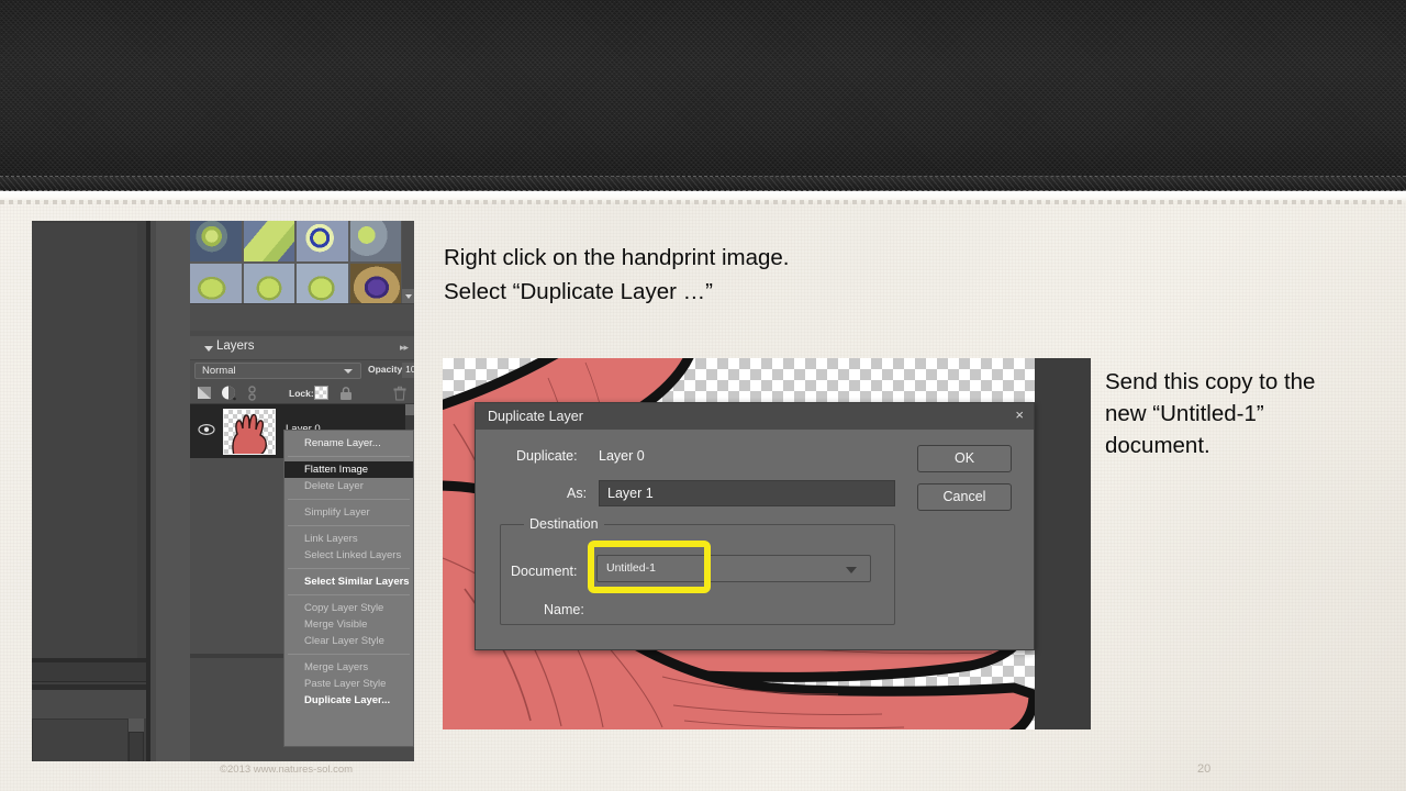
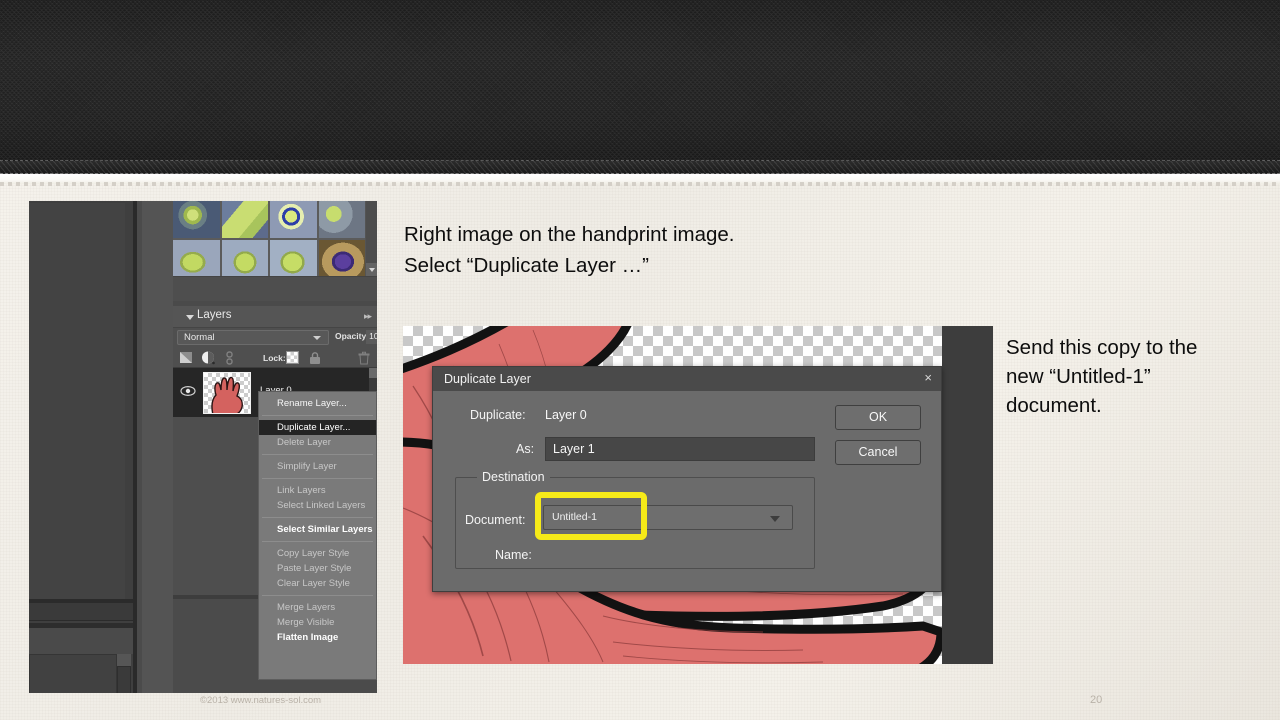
  Layers
  ▸▸
  Normal
  Opacity
  Lock:
  Rename Layer...
- Flatten Image
+ Duplicate Layer...
  Delete Layer
  Simplify Layer
  Link Layers
  Select Linked Layers
  Select Similar Layers
  Copy Layer Style
- Merge Visible
+ Paste Layer Style
  Clear Layer Style
  Merge Layers
- Paste Layer Style
+ Merge Visible
- Duplicate Layer...
+ Flatten Image
- Right click on the handprint image.
+ Right image on the handprint image.
  Select “Duplicate Layer …”
  Send this copy to the
  new “Untitled-1”
  document.
  Duplicate Layer
  ×
  Duplicate:
  Layer 0
  As:
  Layer 1
  OK
  Cancel
  Destination
  Document:
  Untitled-1
  Name:
  ©2013 www.natures-sol.com
  20
